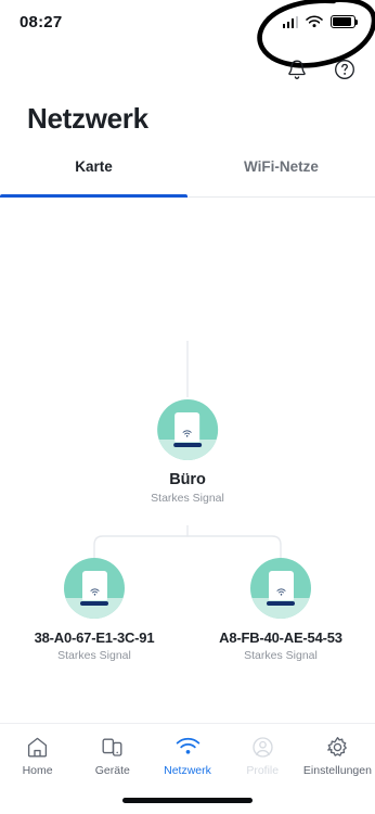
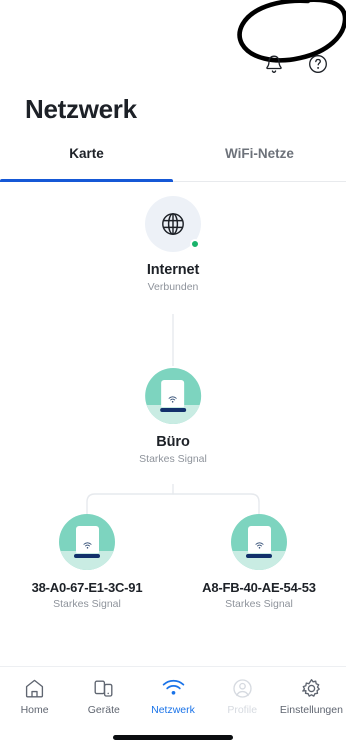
- 08:27
  Netzwerk
  Karte
  WiFi-Netze
+ Internet
+ Verbunden
  Büro
  Starkes Signal
  38-A0-67-E1-3C-91
  Starkes Signal
  A8-FB-40-AE-54-53
  Starkes Signal
  Home
  Geräte
  Netzwerk
  Profile
  Einstellungen
